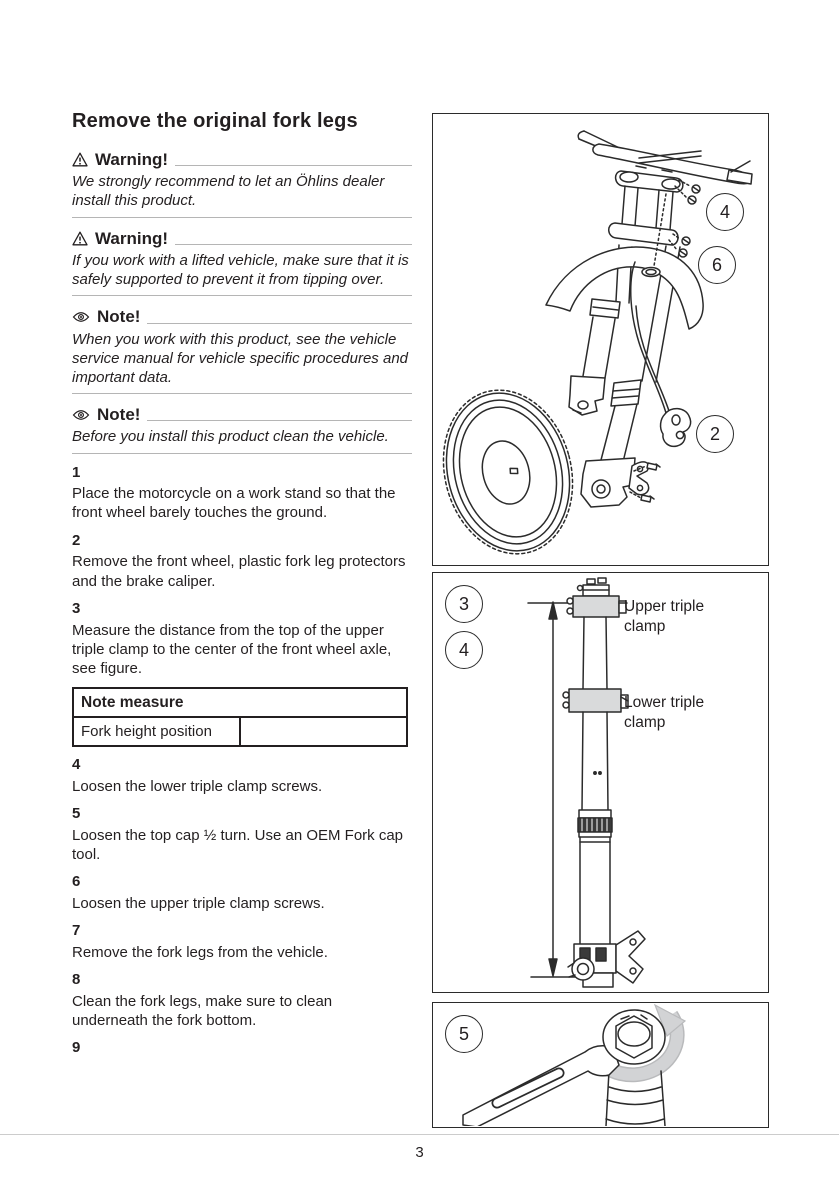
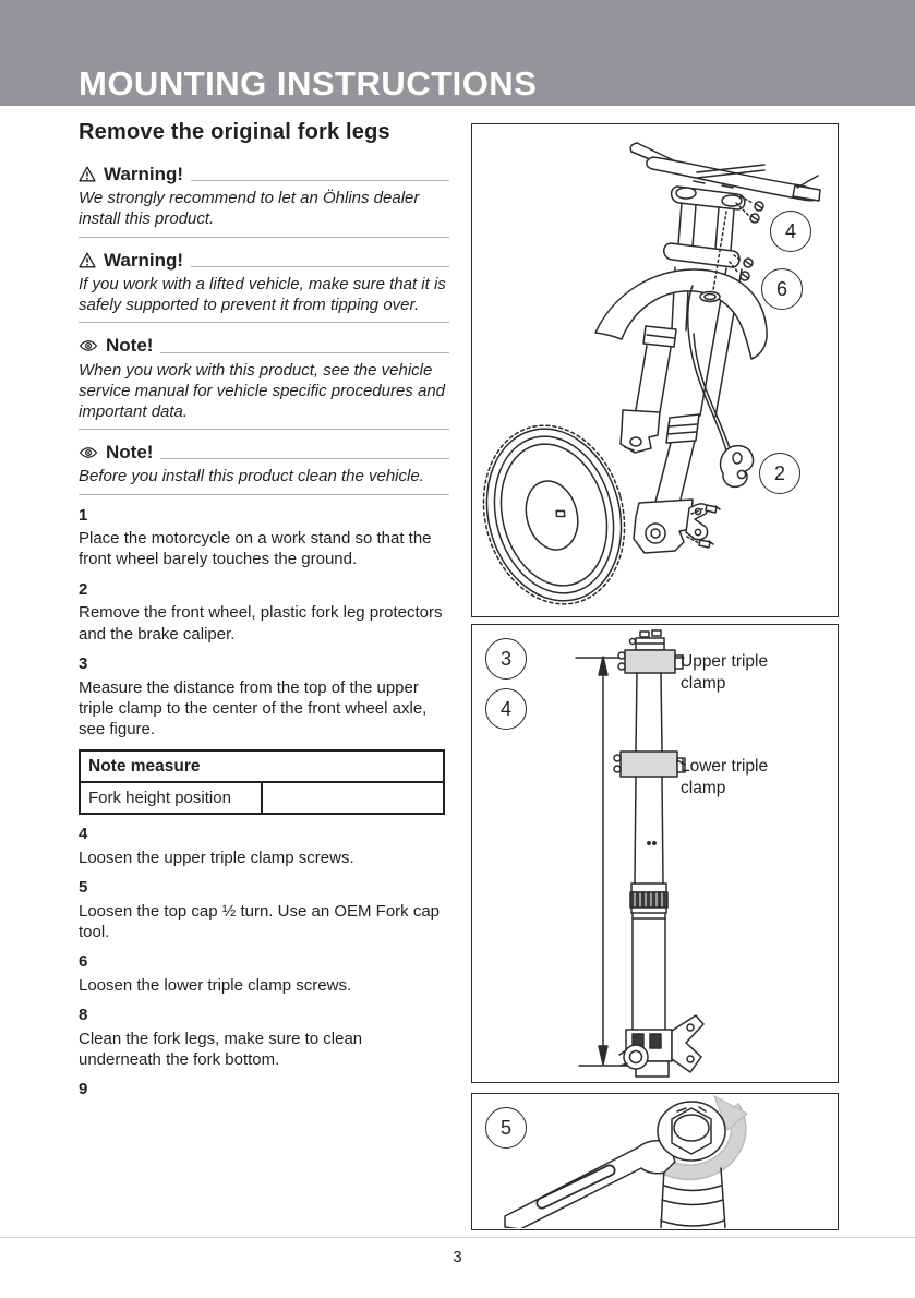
+ MOUNTING INSTRUCTIONS
  Remove the original fork legs
  Warning!
  We strongly recommend to let an Öhlins dealer install this product.
  Warning!
  If you work with a lifted vehicle, make sure that it is safely supported to prevent it from tipping over.
  Note!
  When you work with this product, see the vehicle service manual for vehicle specific procedures and important data.
  Note!
  Before you install this product clean the vehicle.
  1
  Place the motorcycle on a work stand so that the front wheel barely touches the ground.
  2
  Remove the front wheel, plastic fork leg protectors and the brake caliper.
  3
  Measure the distance from the top of the upper triple clamp to the center of the front wheel axle, see figure.
  Note measure
  Fork height position
  4
- Loosen the lower triple clamp screws.
+ Loosen the upper triple clamp screws.
  5
  Loosen the top cap ½ turn. Use an OEM Fork cap tool.
  6
- Loosen the upper triple clamp screws.
+ Loosen the lower triple clamp screws.
- 7
- Remove the fork legs from the vehicle.
  8
  Clean the fork legs, make sure to clean underneath the fork bottom.
  9
  4
  6
  2
  3
  4
  Upper triple clamp
  Lower triple clamp
  5
  3
